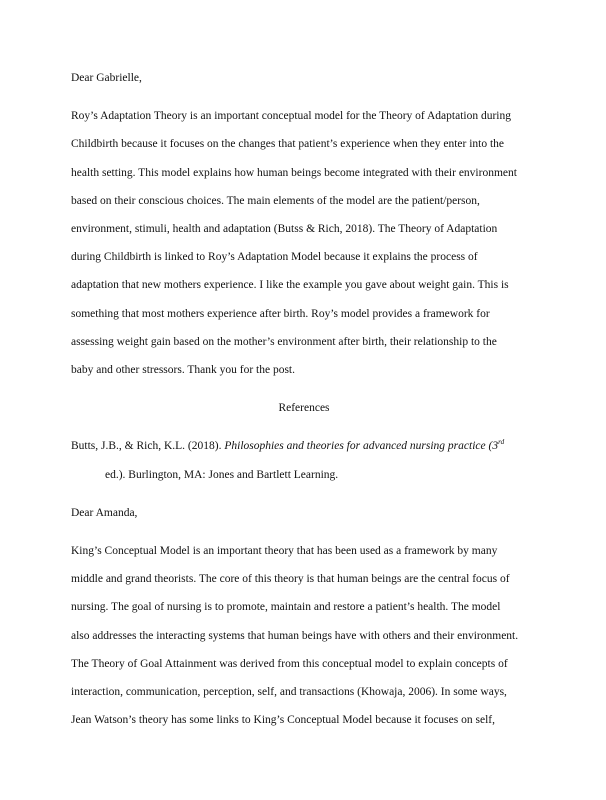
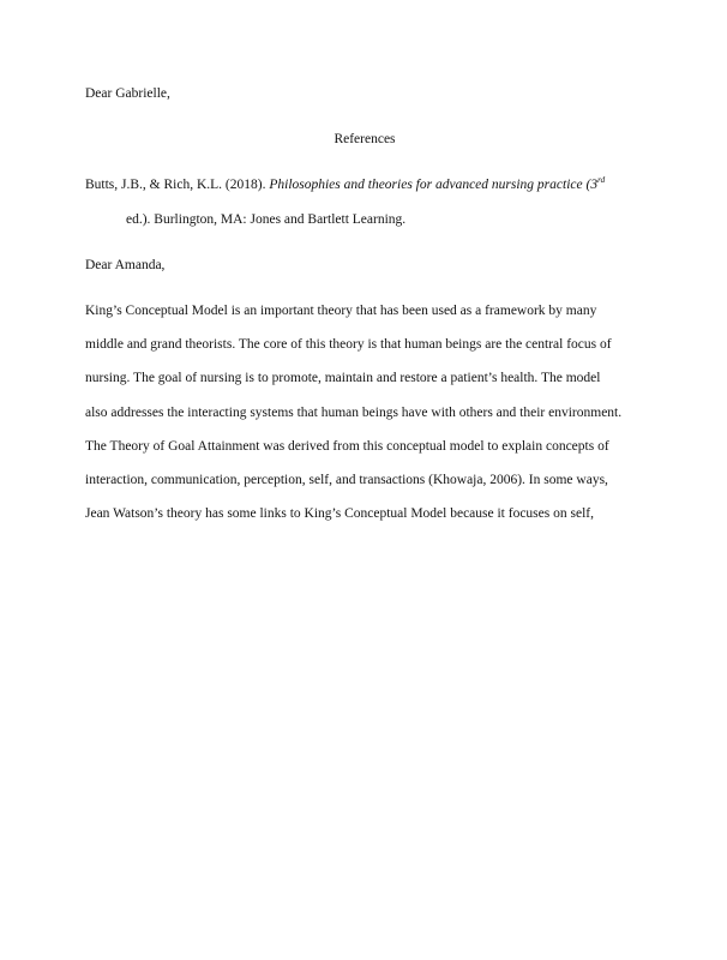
  Dear Gabrielle,
- Roy’s Adaptation Theory is an important conceptual model for the Theory of Adaptation during
- Childbirth because it focuses on the changes that patient’s experience when they enter into the
- health setting. This model explains how human beings become integrated with their environment
- based on their conscious choices. The main elements of the model are the patient/person,
- environment, stimuli, health and adaptation (Butss & Rich, 2018). The Theory of Adaptation
- during Childbirth is linked to Roy’s Adaptation Model because it explains the process of
- adaptation that new mothers experience. I like the example you gave about weight gain. This is
- something that most mothers experience after birth. Roy’s model provides a framework for
- assessing weight gain based on the mother’s environment after birth, their relationship to the
- baby and other stressors. Thank you for the post.
  References
  Butts, J.B., & Rich, K.L. (2018). Philosophies and theories for advanced nursing practice (3rd
  ed.). Burlington, MA: Jones and Bartlett Learning.
  Dear Amanda,
  King’s Conceptual Model is an important theory that has been used as a framework by many
  middle and grand theorists. The core of this theory is that human beings are the central focus of
  nursing. The goal of nursing is to promote, maintain and restore a patient’s health. The model
  also addresses the interacting systems that human beings have with others and their environment.
  The Theory of Goal Attainment was derived from this conceptual model to explain concepts of
  interaction, communication, perception, self, and transactions (Khowaja, 2006). In some ways,
  Jean Watson’s theory has some links to King’s Conceptual Model because it focuses on self,
